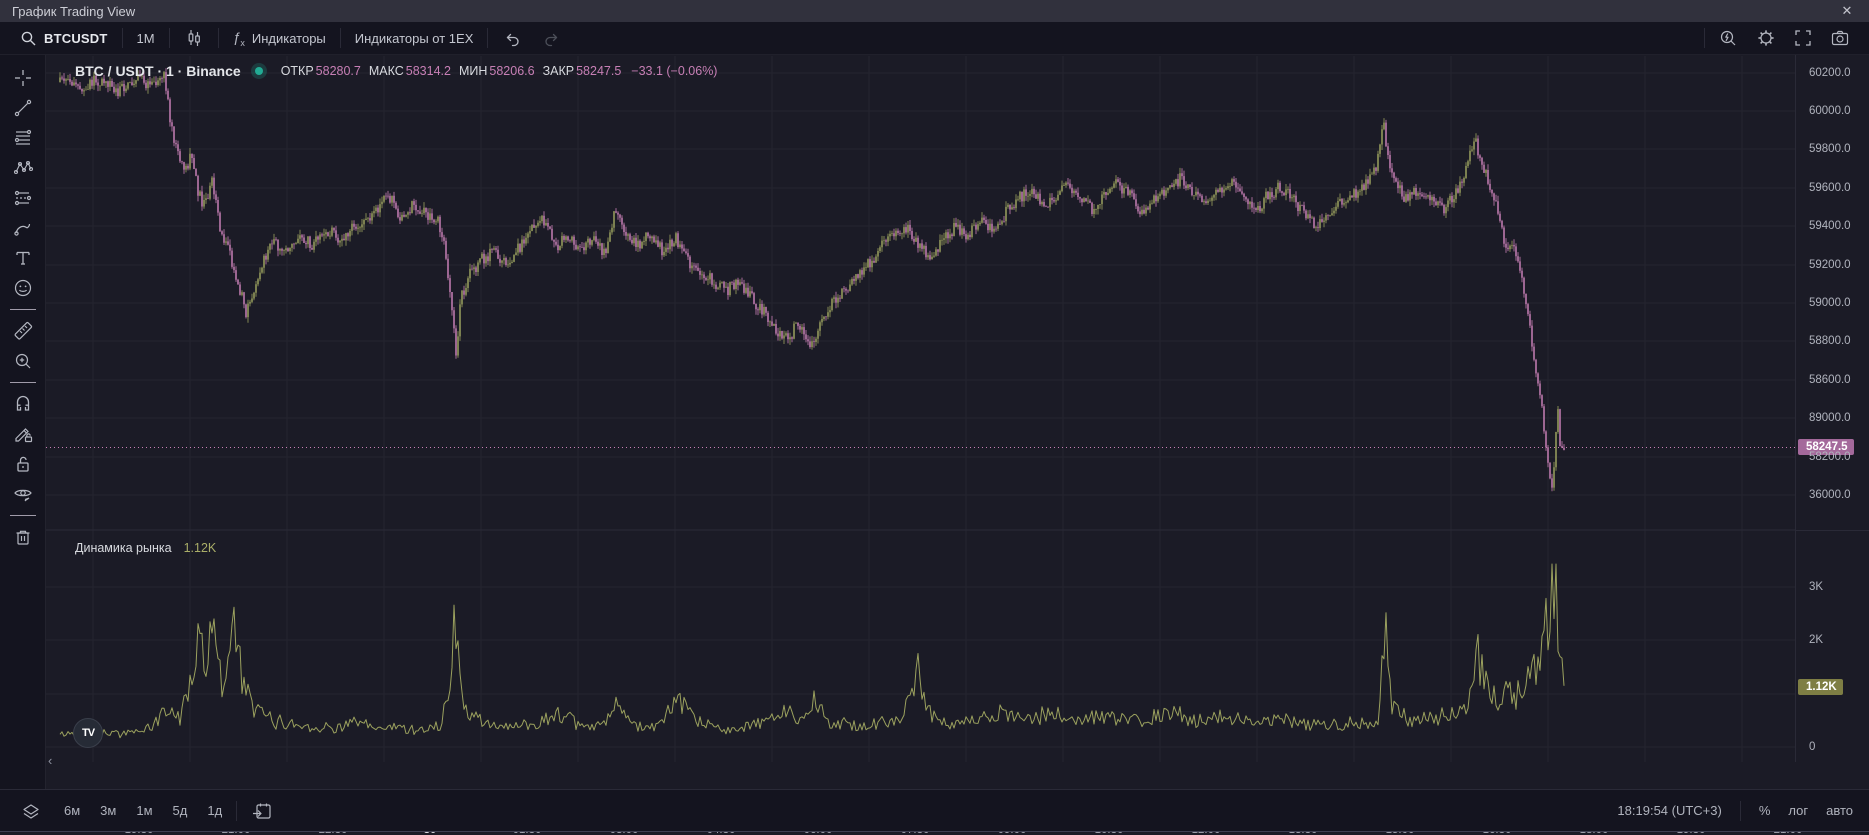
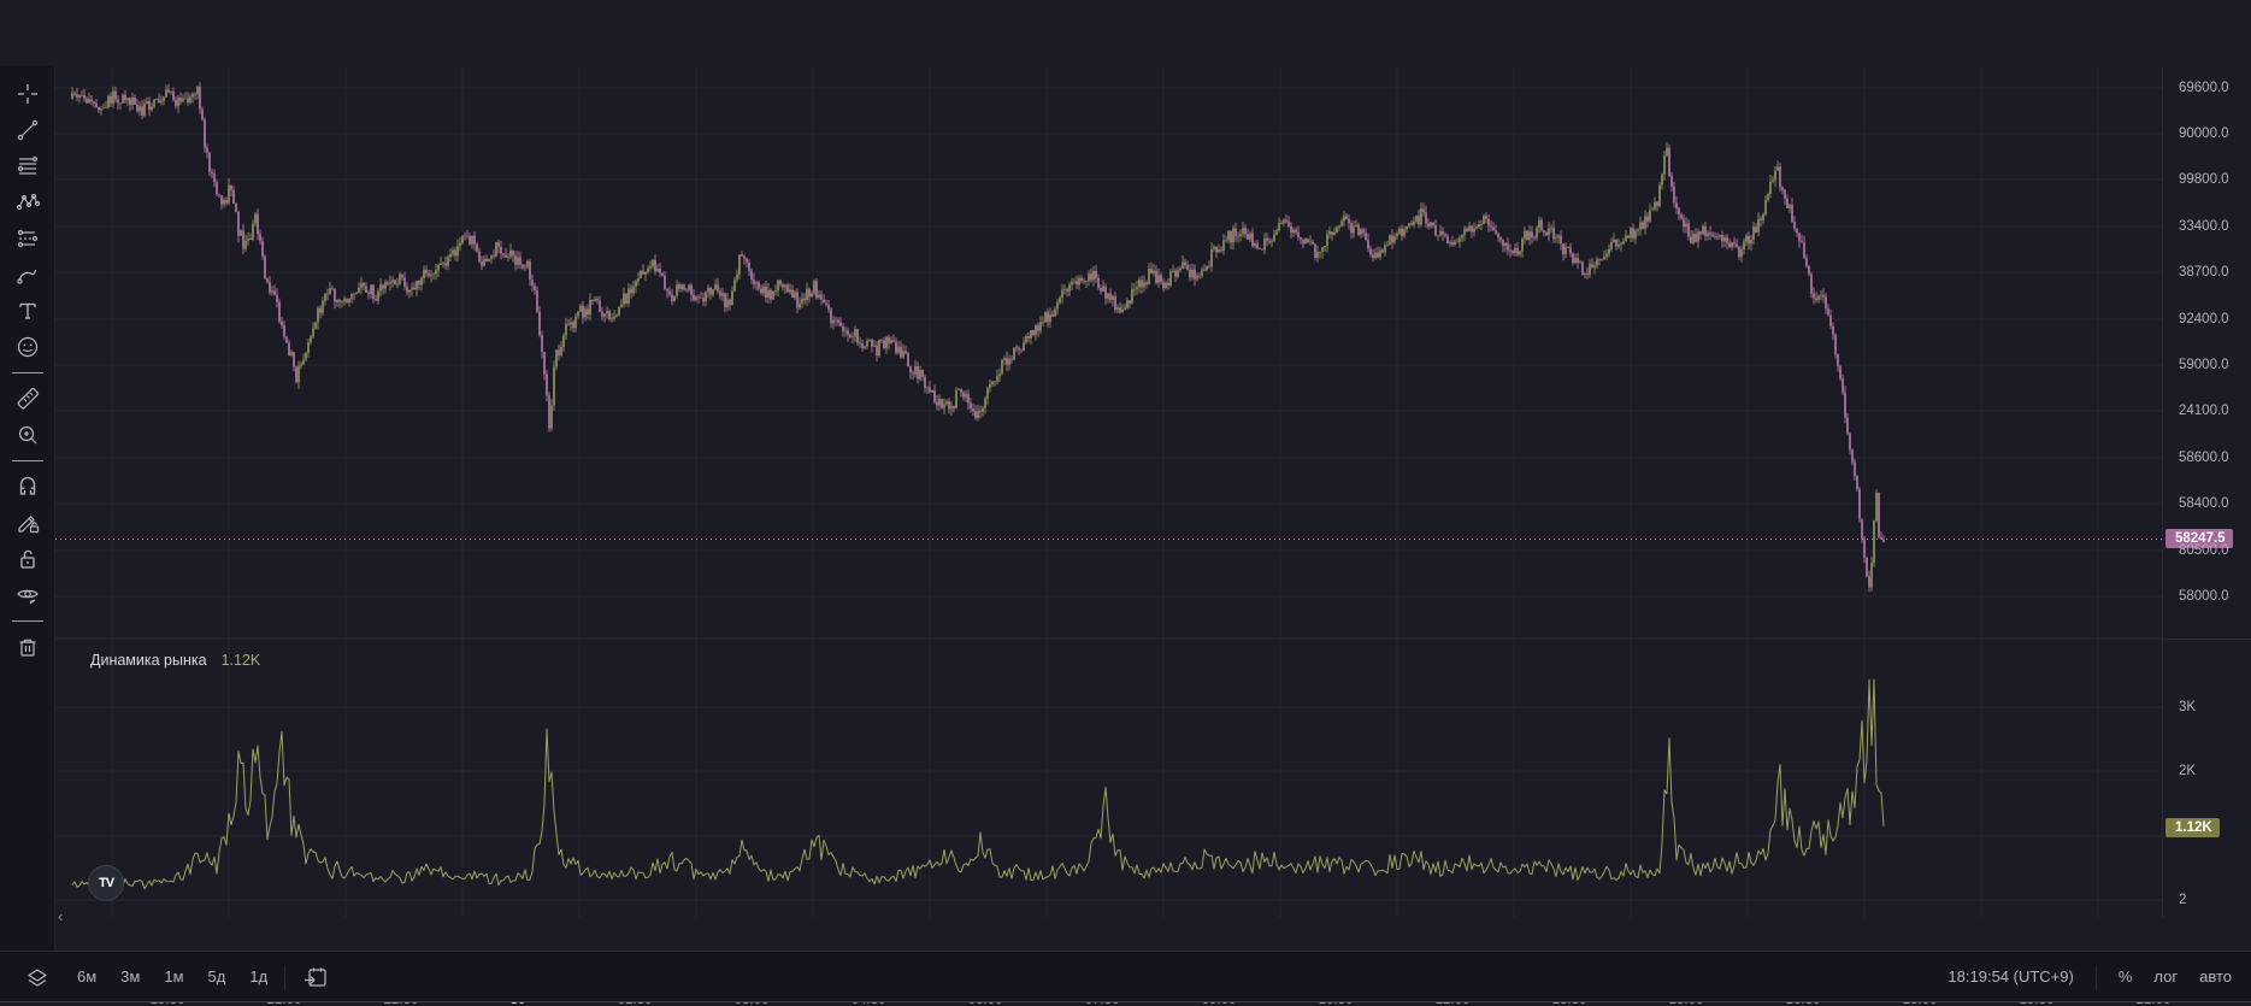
- График Trading View
- ✕
- BTCUSDT
- 1M
- ƒx
- Индикаторы
- Индикаторы от 1EX
- BTC / USDT · 1 · Binance
- ОТКР 58280.7
- МАКС 58314.2
- МИН 58206.6
- ЗАКР 58247.5
- −33.1 (−0.06%)
  Динамика рынка
  1.12K
  58247.5
  1.12K
- 60200.0
+ 69600.0
- 60000.0
+ 90000.0
- 59800.0
+ 99800.0
- 59600.0
+ 33400.0
- 59400.0
+ 38700.0
- 59200.0
+ 92400.0
  59000.0
- 58800.0
+ 24100.0
  58600.0
- 89000.0
+ 58400.0
- 58200.0
+ 80500.0
- 36000.0
+ 58000.0
  3K
  2K
- 0
+ 2
  TV
  ‹
  6м
  3м
  1м
  5д
  1д
- 18:19:54 (UTC+3)
+ 18:19:54 (UTC+9)
  %
  лог
  авто
